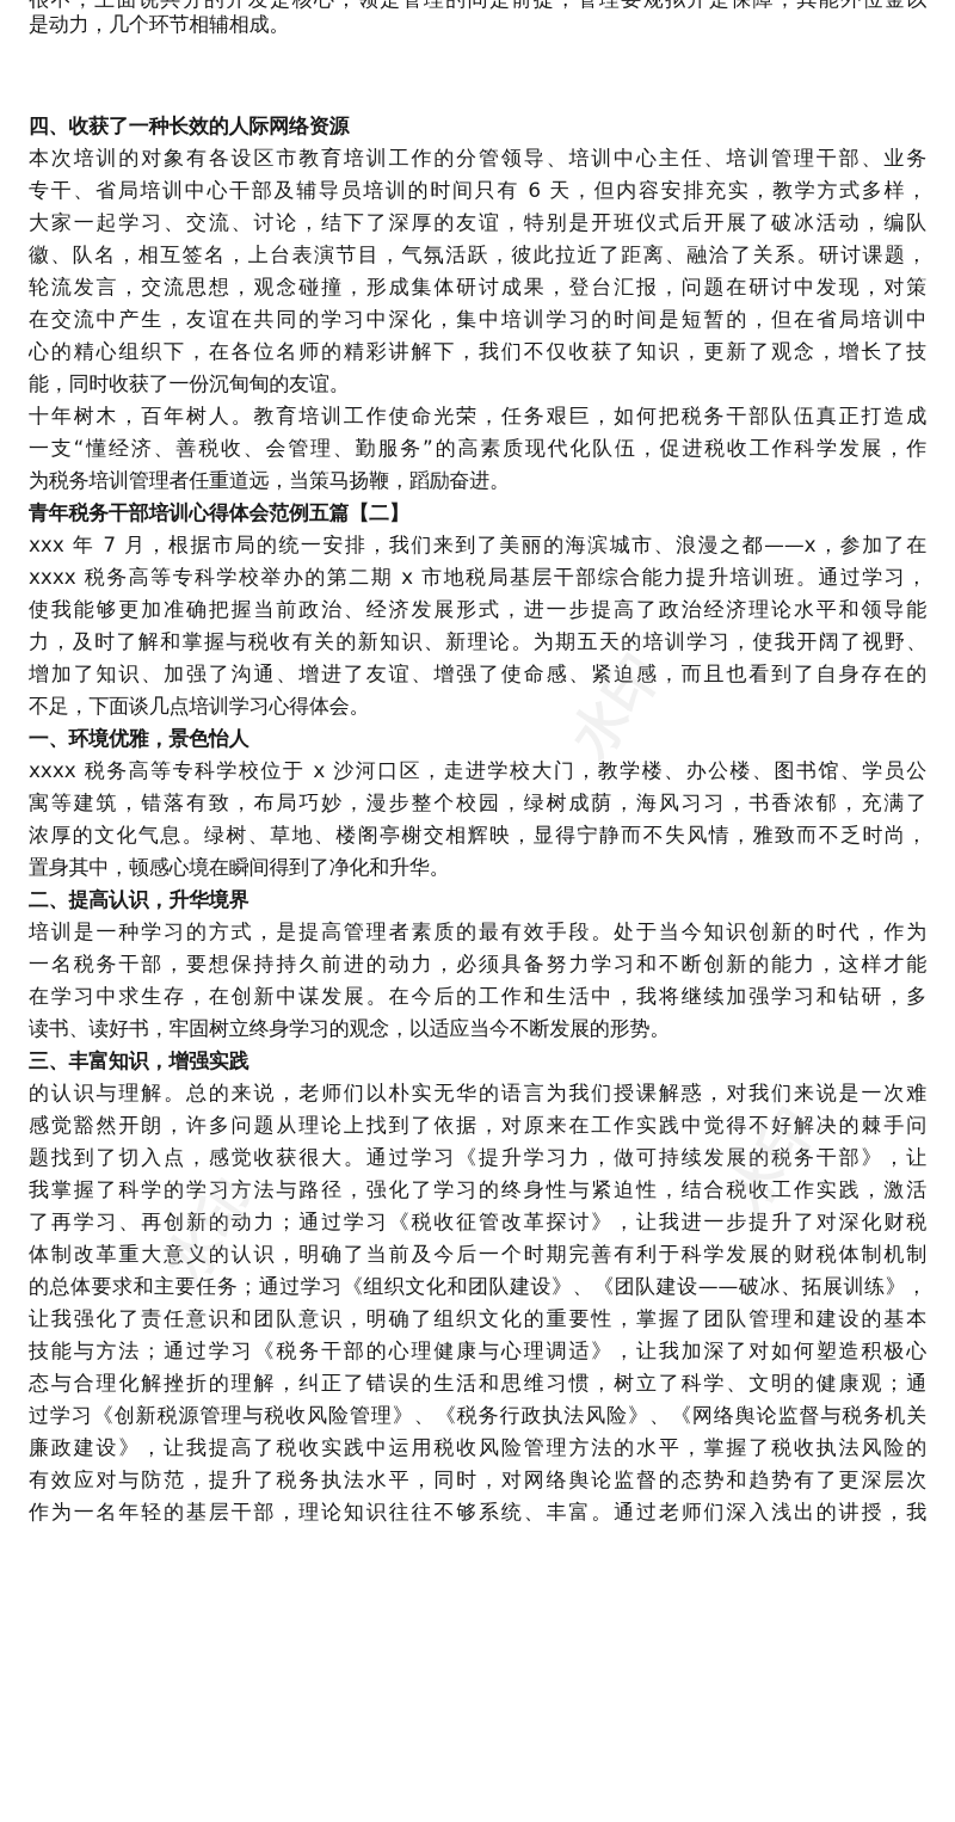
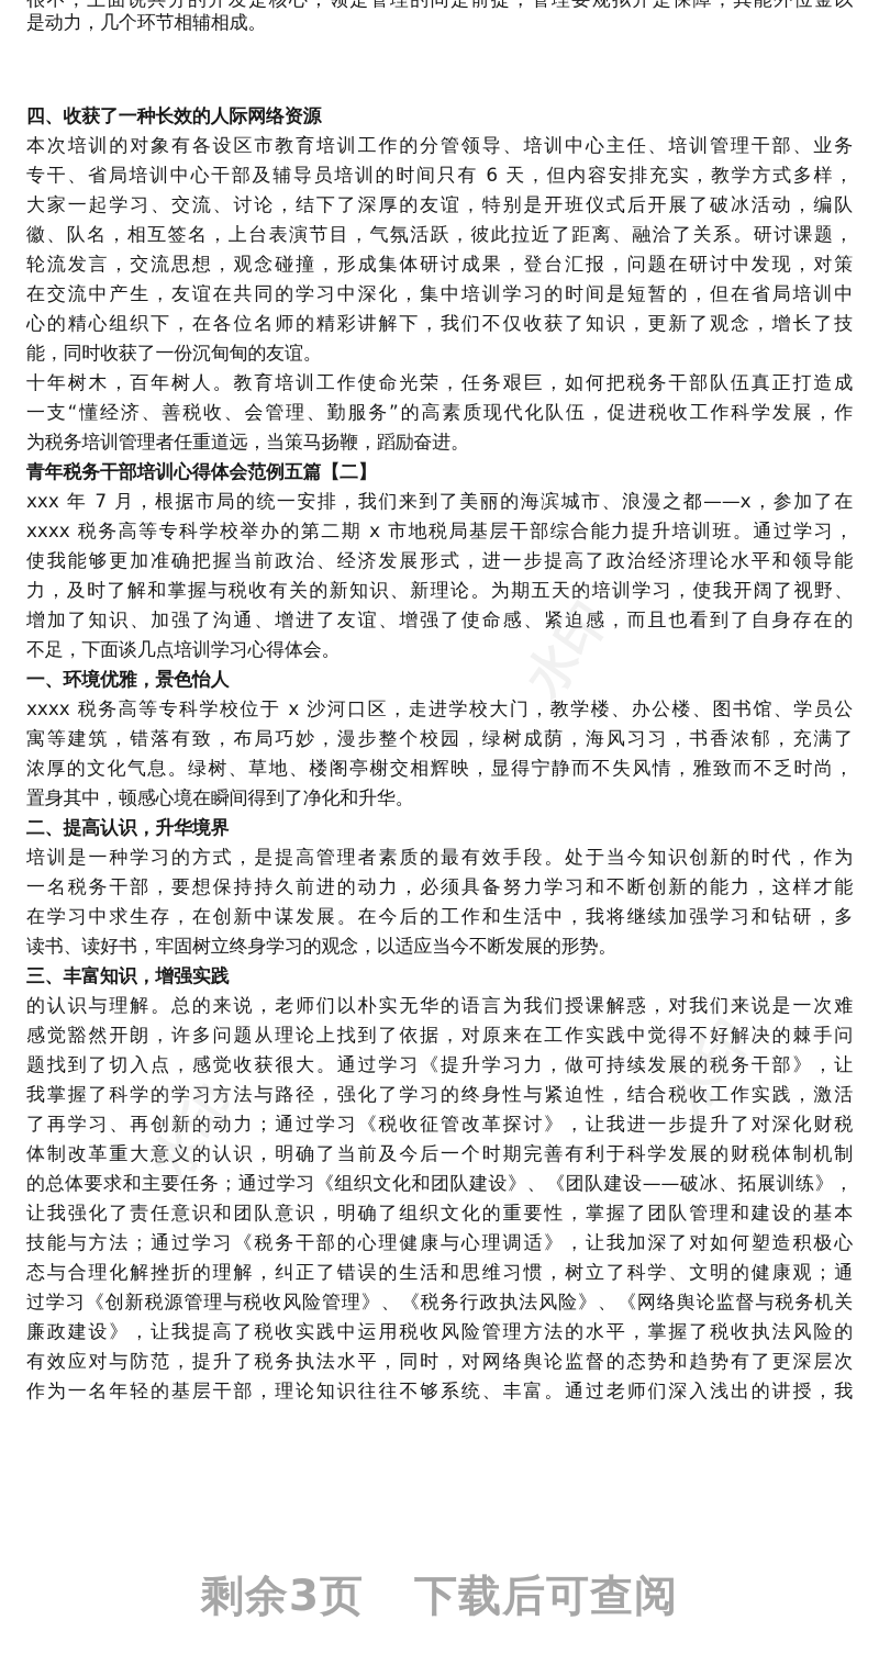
  是动力，几个环节相辅相成。
  四、收获了一种长效的人际网络资源
  本次培训的对象有各设区市教育培训工作的分管领导、培训中心主任、培训管理干部、业务
  专干、省局培训中心干部及辅导员培训的时间只有 6 天，但内容安排充实，教学方式多样，
  大家一起学习、交流、讨论，结下了深厚的友谊，特别是开班仪式后开展了破冰活动，编队
  徽、队名，相互签名，上台表演节目，气氛活跃，彼此拉近了距离、融洽了关系。研讨课题，
  轮流发言，交流思想，观念碰撞，形成集体研讨成果，登台汇报，问题在研讨中发现，对策
  在交流中产生，友谊在共同的学习中深化，集中培训学习的时间是短暂的，但在省局培训中
  心的精心组织下，在各位名师的精彩讲解下，我们不仅收获了知识，更新了观念，增长了技
  能，同时收获了一份沉甸甸的友谊。
  十年树木，百年树人。教育培训工作使命光荣，任务艰巨，如何把税务干部队伍真正打造成
  一支“懂经济、善税收、会管理、勤服务”的高素质现代化队伍，促进税收工作科学发展，作
  为税务培训管理者任重道远，当策马扬鞭，蹈励奋进。
  青年税务干部培训心得体会范例五篇【二】
  xxx 年 7 月，根据市局的统一安排，我们来到了美丽的海滨城市、浪漫之都——x，参加了在
  xxxx 税务高等专科学校举办的第二期 x 市地税局基层干部综合能力提升培训班。通过学习，
  使我能够更加准确把握当前政治、经济发展形式，进一步提高了政治经济理论水平和领导能
  力，及时了解和掌握与税收有关的新知识、新理论。为期五天的培训学习，使我开阔了视野、
  增加了知识、加强了沟通、增进了友谊、增强了使命感、紧迫感，而且也看到了自身存在的
  不足，下面谈几点培训学习心得体会。
  一、环境优雅，景色怡人
  xxxx 税务高等专科学校位于 x 沙河口区，走进学校大门，教学楼、办公楼、图书馆、学员公
  寓等建筑，错落有致，布局巧妙，漫步整个校园，绿树成荫，海风习习，书香浓郁，充满了
  浓厚的文化气息。绿树、草地、楼阁亭榭交相辉映，显得宁静而不失风情，雅致而不乏时尚，
  置身其中，顿感心境在瞬间得到了净化和升华。
  二、提高认识，升华境界
  培训是一种学习的方式，是提高管理者素质的最有效手段。处于当今知识创新的时代，作为
  一名税务干部，要想保持持久前进的动力，必须具备努力学习和不断创新的能力，这样才能
  在学习中求生存，在创新中谋发展。在今后的工作和生活中，我将继续加强学习和钻研，多
  读书、读好书，牢固树立终身学习的观念，以适应当今不断发展的形势。
  三、丰富知识，增强实践
  的认识与理解。总的来说，老师们以朴实无华的语言为我们授课解惑，对我们来说是一次难
  感觉豁然开朗，许多问题从理论上找到了依据，对原来在工作实践中觉得不好解决的棘手问
  题找到了切入点，感觉收获很大。通过学习《提升学习力，做可持续发展的税务干部》，让
  我掌握了科学的学习方法与路径，强化了学习的终身性与紧迫性，结合税收工作实践，激活
  了再学习、再创新的动力；通过学习《税收征管改革探讨》，让我进一步提升了对深化财税
  体制改革重大意义的认识，明确了当前及今后一个时期完善有利于科学发展的财税体制机制
  的总体要求和主要任务；通过学习《组织文化和团队建设》、《团队建设——破冰、拓展训练》，
  让我强化了责任意识和团队意识，明确了组织文化的重要性，掌握了团队管理和建设的基本
  技能与方法；通过学习《税务干部的心理健康与心理调适》，让我加深了对如何塑造积极心
  态与合理化解挫折的理解，纠正了错误的生活和思维习惯，树立了科学、文明的健康观；通
  过学习《创新税源管理与税收风险管理》、《税务行政执法风险》、《网络舆论监督与税务机关
  廉政建设》，让我提高了税收实践中运用税收风险管理方法的水平，掌握了税收执法风险的
  有效应对与防范，提升了税务执法水平，同时，对网络舆论监督的态势和趋势有了更深层次
  作为一名年轻的基层干部，理论知识往往不够系统、丰富。通过老师们深入浅出的讲授，我
+ 剩余3页 下载后可查阅
